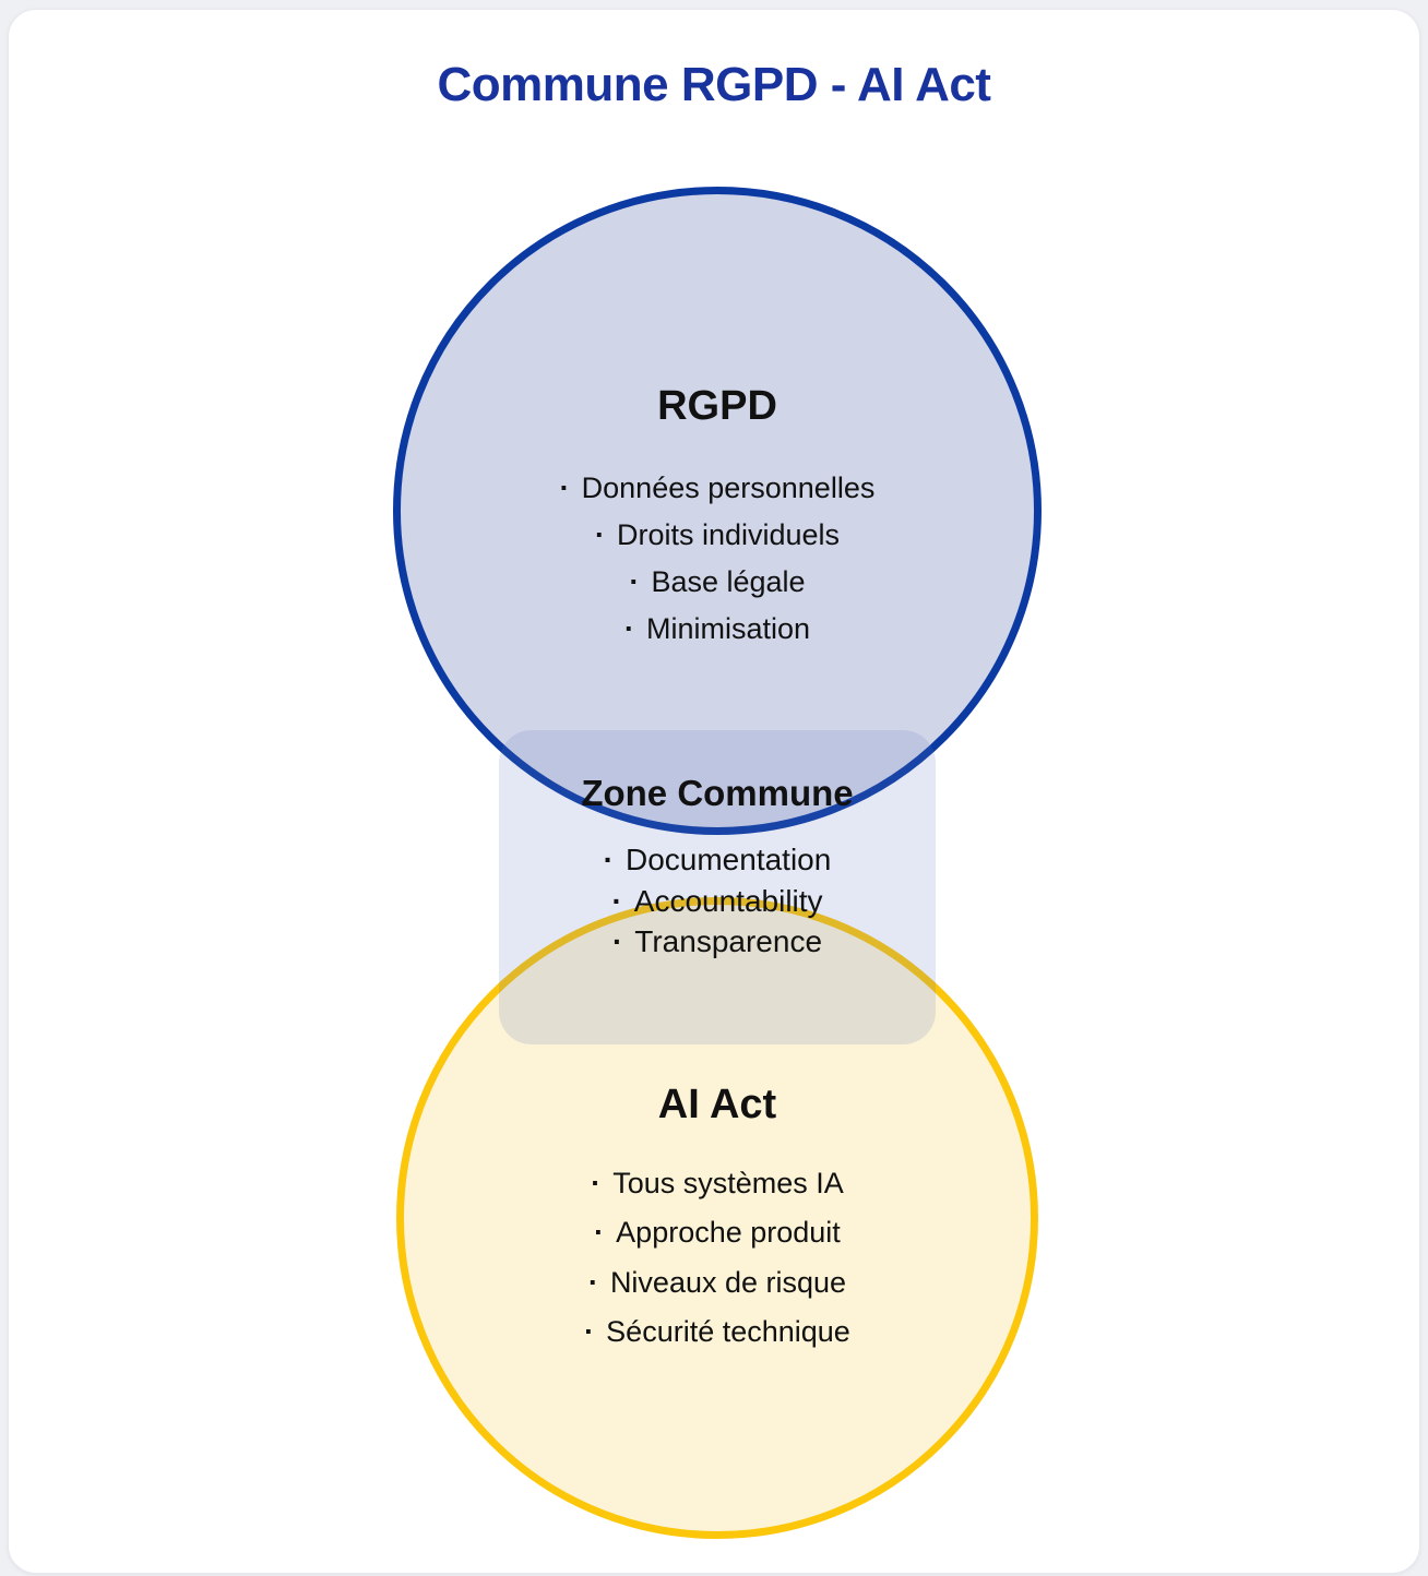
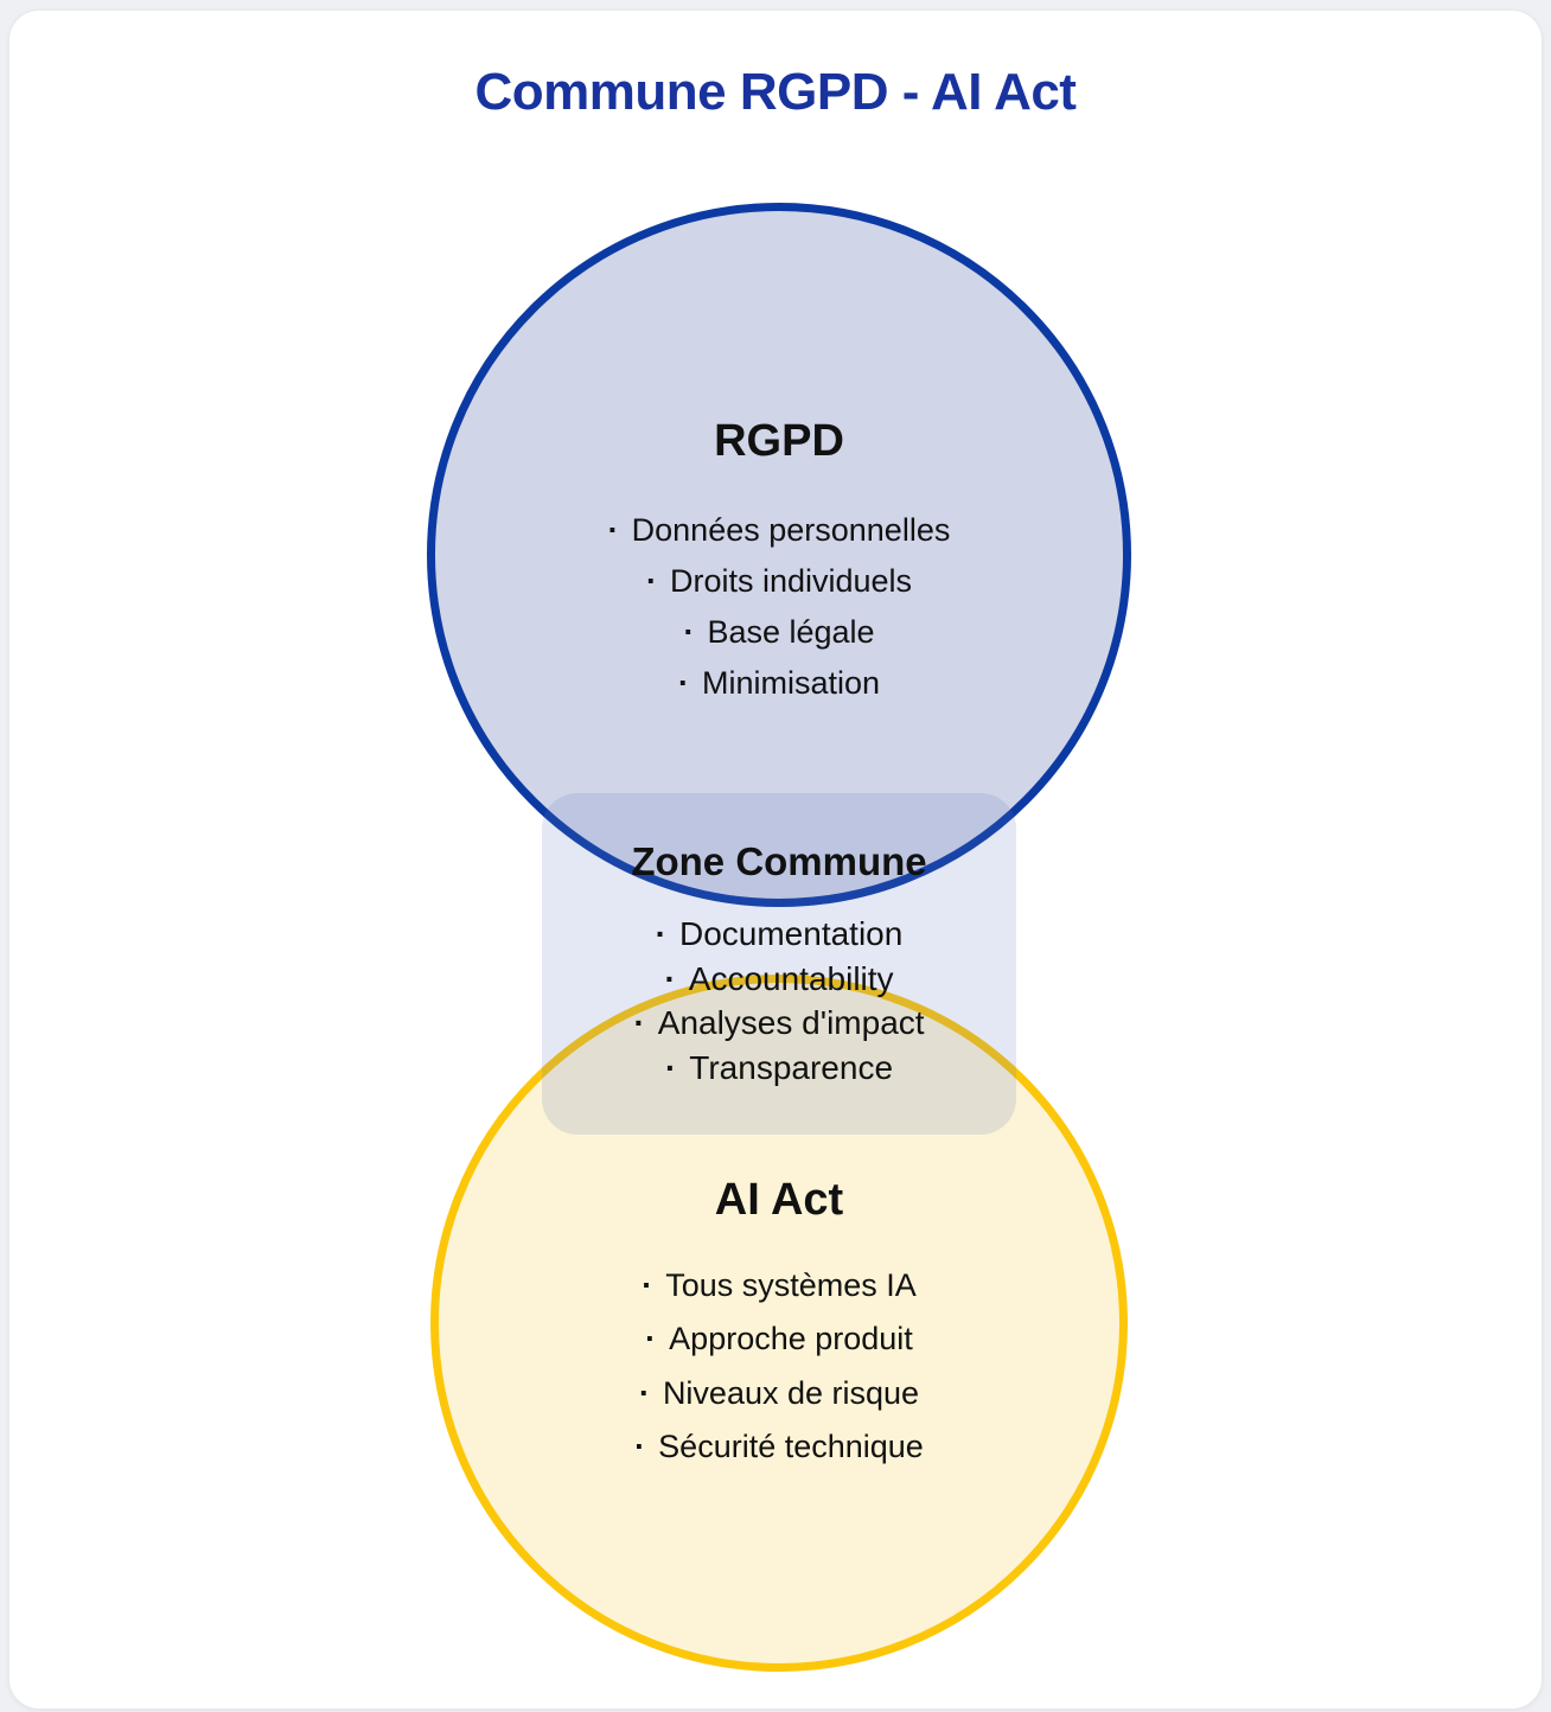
  Commune RGPD - AI Act
  RGPD
  Données personnelles
  Droits individuels
  Base légale
  Minimisation
  Zone Commune
  Documentation
  Accountability
+ Analyses d'impact
  Transparence
  AI Act
  Tous systèmes IA
  Approche produit
  Niveaux de risque
  Sécurité technique
